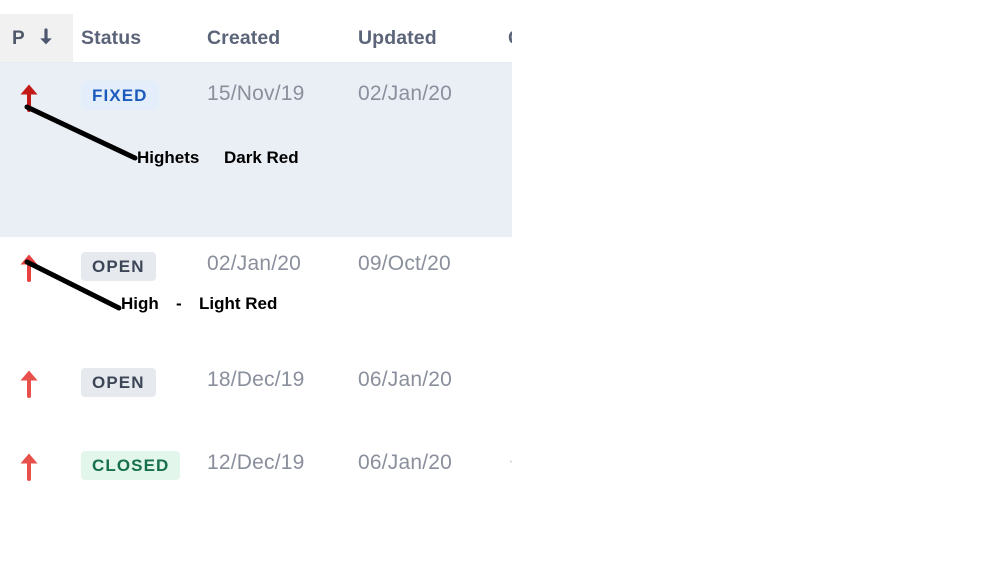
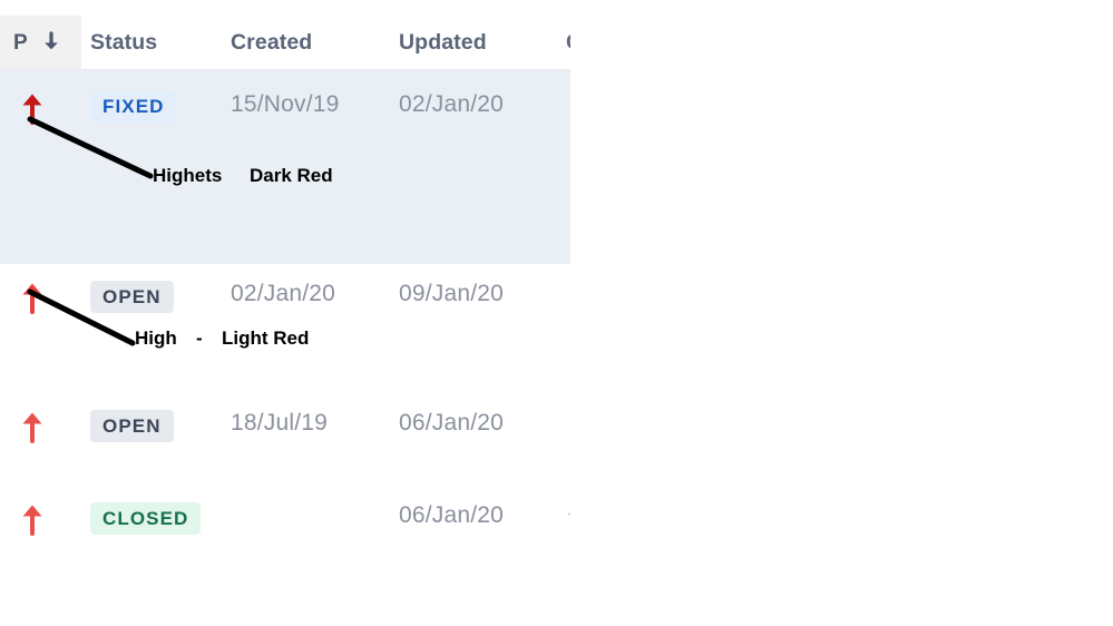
  P
  Status
  Created
  Updated
  FIXED
  15/Nov/19
  02/Jan/20
  OPEN
  02/Jan/20
- 09/Oct/20
+ 09/Jan/20
  OPEN
- 18/Dec/19
+ 18/Jul/19
  06/Jan/20
  CLOSED
- 12/Dec/19
  06/Jan/20
  ·
  Highets
  Dark Red
  High
  -
  Light Red
